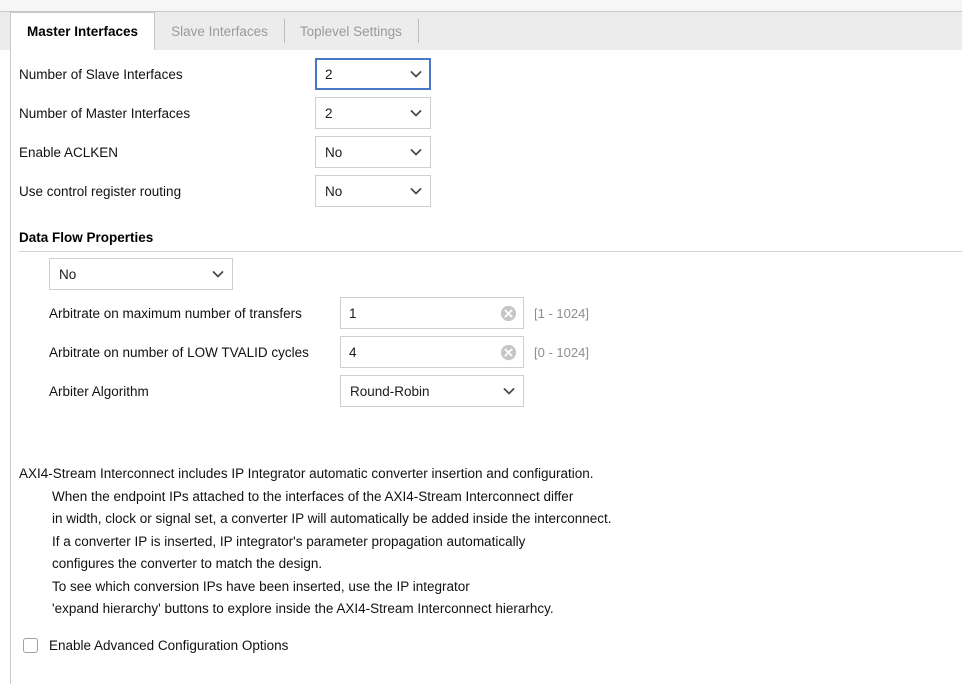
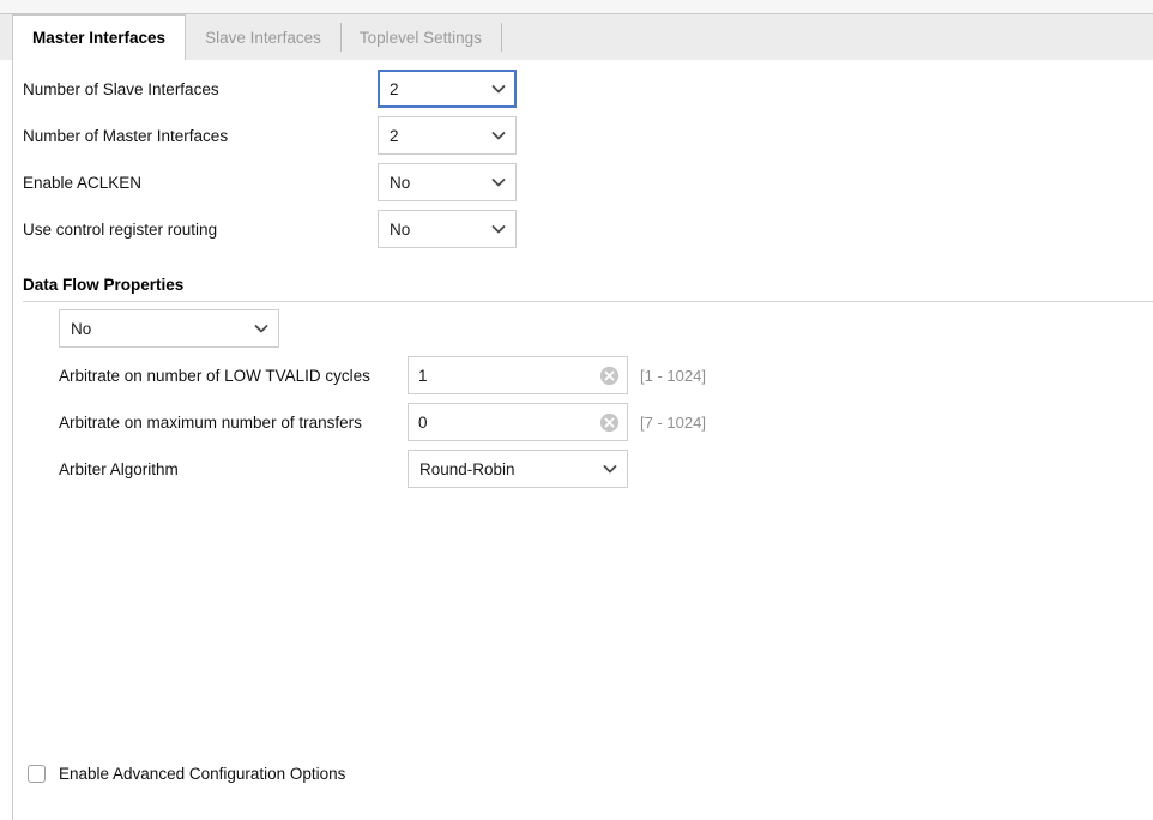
  Master Interfaces
  Slave Interfaces
  Toplevel Settings
  Number of Slave Interfaces
  2
  Number of Master Interfaces
  2
  Enable ACLKEN
  No
  Use control register routing
  No
  Data Flow Properties
  No
- Arbitrate on maximum number of transfers
+ Arbitrate on number of LOW TVALID cycles
  1
  [1 - 1024]
- Arbitrate on number of LOW TVALID cycles
+ Arbitrate on maximum number of transfers
- 4
+ 0
- [0 - 1024]
+ [7 - 1024]
  Arbiter Algorithm
  Round-Robin
- AXI4-Stream Interconnect includes IP Integrator automatic converter insertion and configuration.
- When the endpoint IPs attached to the interfaces of the AXI4-Stream Interconnect differ
- in width, clock or signal set, a converter IP will automatically be added inside the interconnect.
- If a converter IP is inserted, IP integrator's parameter propagation automatically
- configures the converter to match the design.
- To see which conversion IPs have been inserted, use the IP integrator
- 'expand hierarchy' buttons to explore inside the AXI4-Stream Interconnect hierarhcy.
  Enable Advanced Configuration Options
